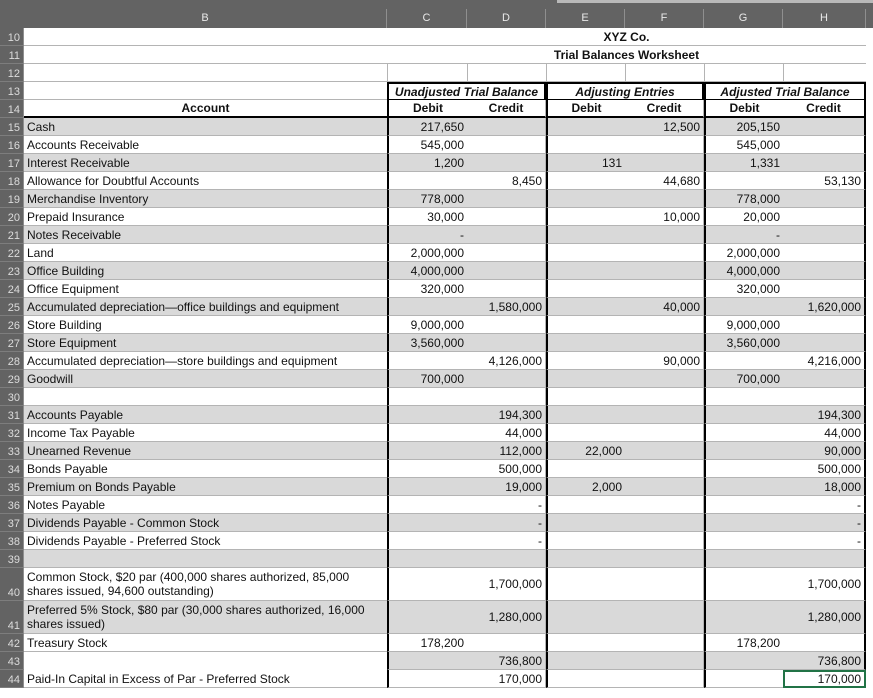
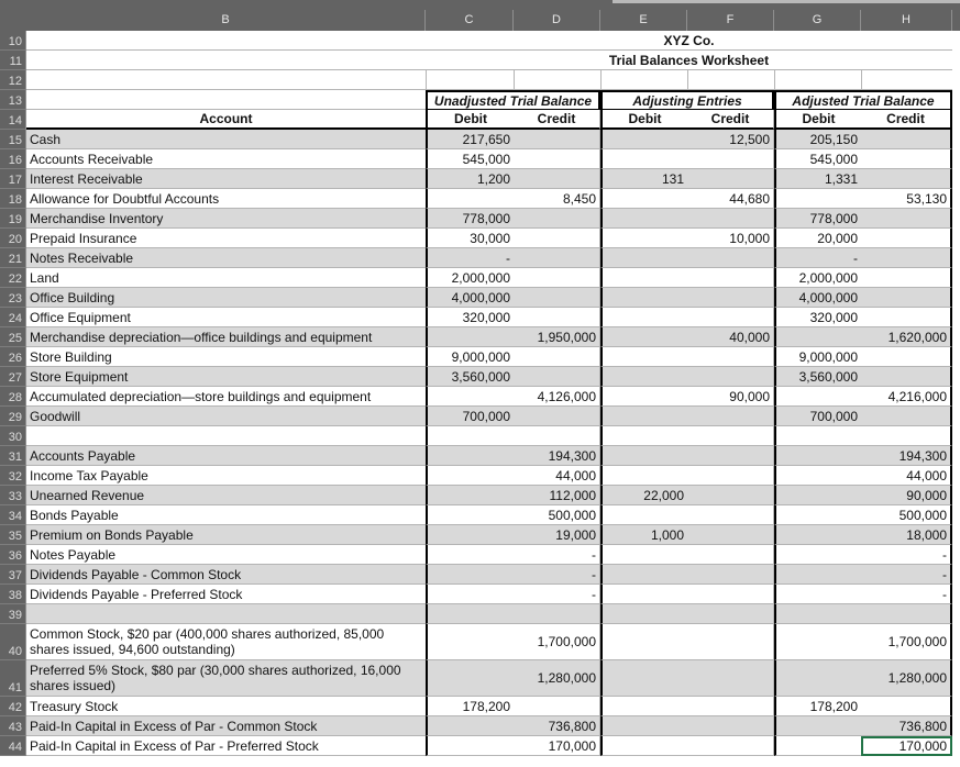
  B
  C
  D
  E
  F
  G
  H
  10
  XYZ Co.
  11
  Trial Balances Worksheet
  12
  13
  Unadjusted Trial Balance
  Adjusting Entries
  Adjusted Trial Balance
  14
  Account
  Debit
  Credit
  Debit
  Credit
  Debit
  Credit
  15
  Cash
  217,650
  12,500
  205,150
  16
  Accounts Receivable
  545,000
  545,000
  17
  Interest Receivable
  1,200
  131
  1,331
  18
  Allowance for Doubtful Accounts
  8,450
  44,680
  53,130
  19
  Merchandise Inventory
  778,000
  778,000
  20
  Prepaid Insurance
  30,000
  10,000
  20,000
  21
  Notes Receivable
  -
  -
  22
  Land
  2,000,000
  2,000,000
  23
  Office Building
  4,000,000
  4,000,000
  24
  Office Equipment
  320,000
  320,000
  25
- Accumulated depreciation—office buildings and equipment
+ Merchandise depreciation—office buildings and equipment
- 1,580,000
+ 1,950,000
  40,000
  1,620,000
  26
  Store Building
  9,000,000
  9,000,000
  27
  Store Equipment
  3,560,000
  3,560,000
  28
  Accumulated depreciation—store buildings and equipment
  4,126,000
  90,000
  4,216,000
  29
  Goodwill
  700,000
  700,000
  30
  31
  Accounts Payable
  194,300
  194,300
  32
  Income Tax Payable
  44,000
  44,000
  33
  Unearned Revenue
  112,000
  22,000
  90,000
  34
  Bonds Payable
  500,000
  500,000
  35
  Premium on Bonds Payable
  19,000
- 2,000
+ 1,000
  18,000
  36
  Notes Payable
  -
  -
  37
  Dividends Payable - Common Stock
  -
  -
  38
  Dividends Payable - Preferred Stock
  -
  -
  39
  40
  Common Stock, $20 par (400,000 shares authorized, 85,000 shares issued, 94,600 outstanding)
  1,700,000
  1,700,000
  41
  Preferred 5% Stock, $80 par (30,000 shares authorized, 16,000 shares issued)
  1,280,000
  1,280,000
  42
  Treasury Stock
  178,200
  178,200
  43
+ Paid-In Capital in Excess of Par - Common Stock
  736,800
  736,800
  44
  Paid-In Capital in Excess of Par - Preferred Stock
  170,000
  170,000
